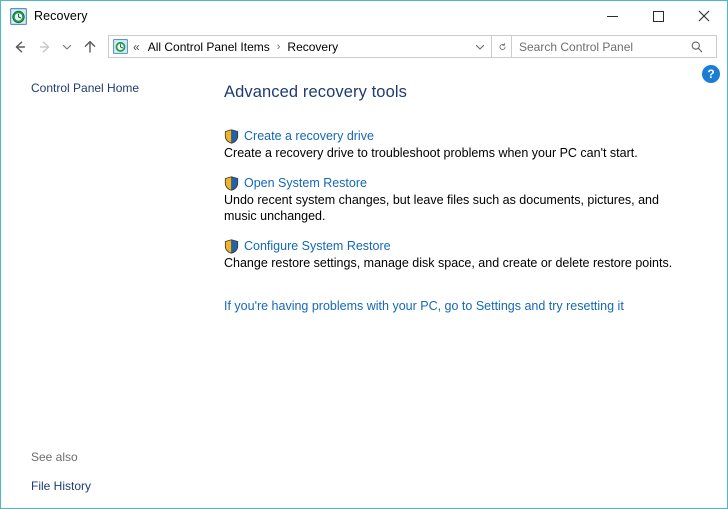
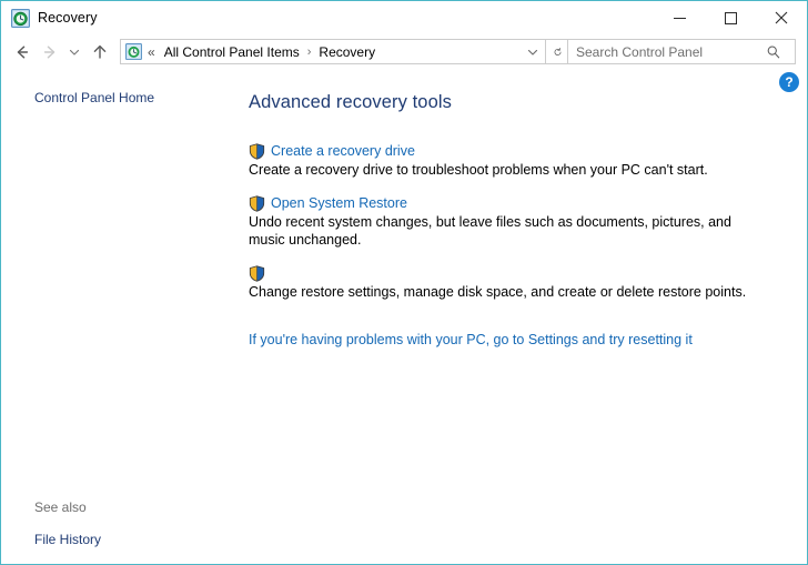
  Recovery
  «
  All Control Panel Items
  ›
  Recovery
  Search Control Panel
  Control Panel Home
  See also
  File History
  Advanced recovery tools
  Create a recovery drive
  Create a recovery drive to troubleshoot problems when your PC can't start.
  Open System Restore
  Undo recent system changes, but leave files such as documents, pictures, and music unchanged.
- Configure System Restore
  Change restore settings, manage disk space, and create or delete restore points.
  If you're having problems with your PC, go to Settings and try resetting it
  ?
